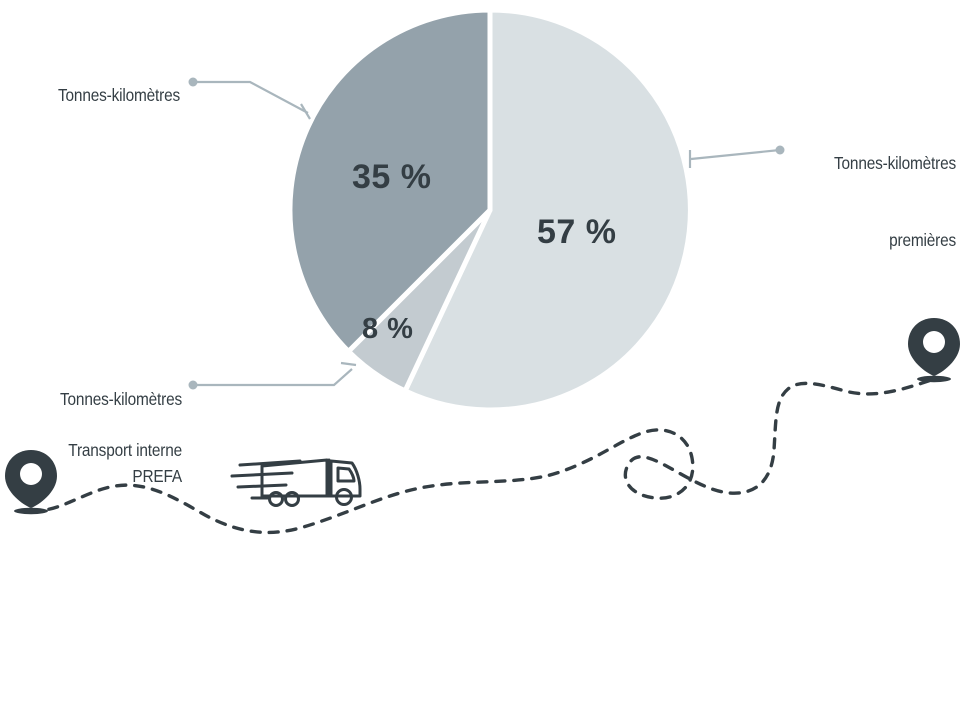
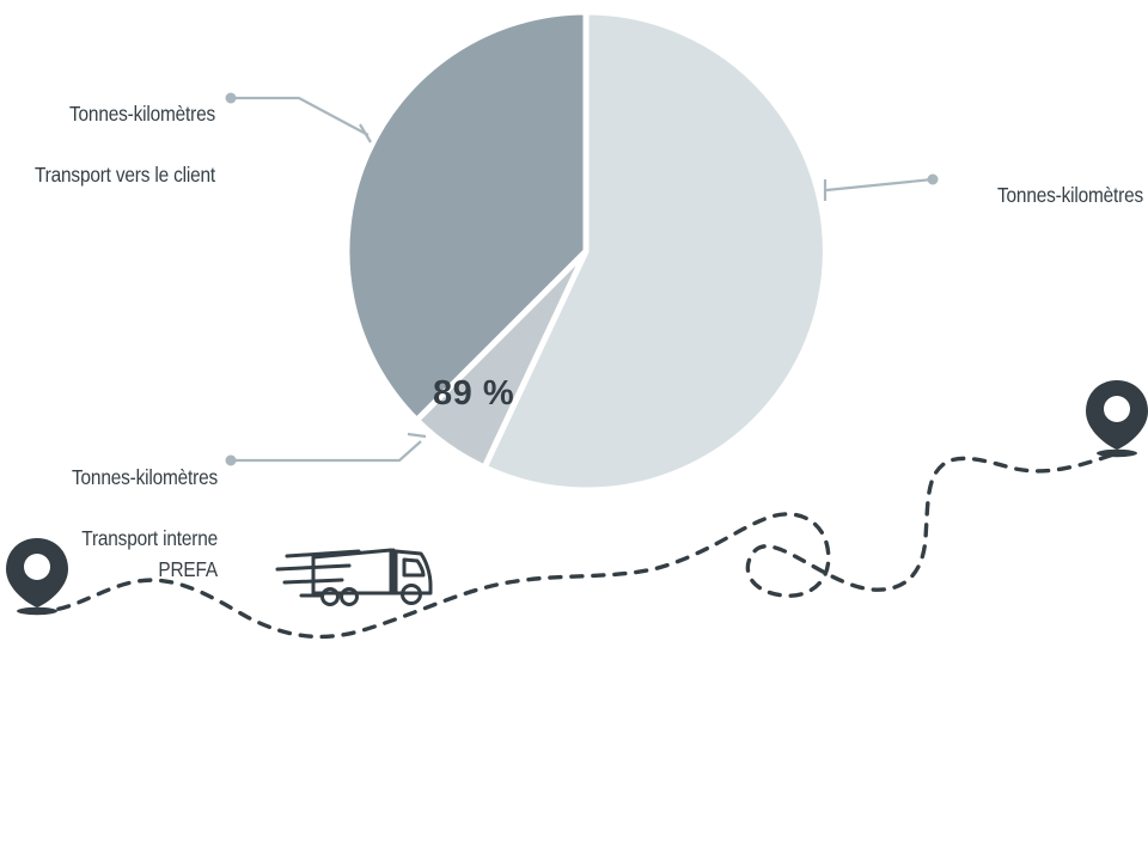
- 57 %
- 35 %
- 8 %
+ 89 %
  Tonnes-kilomètres
+ Transport vers le client
  Tonnes-kilomètres
- premières
  Tonnes-kilomètres
  Transport interne PREFA
